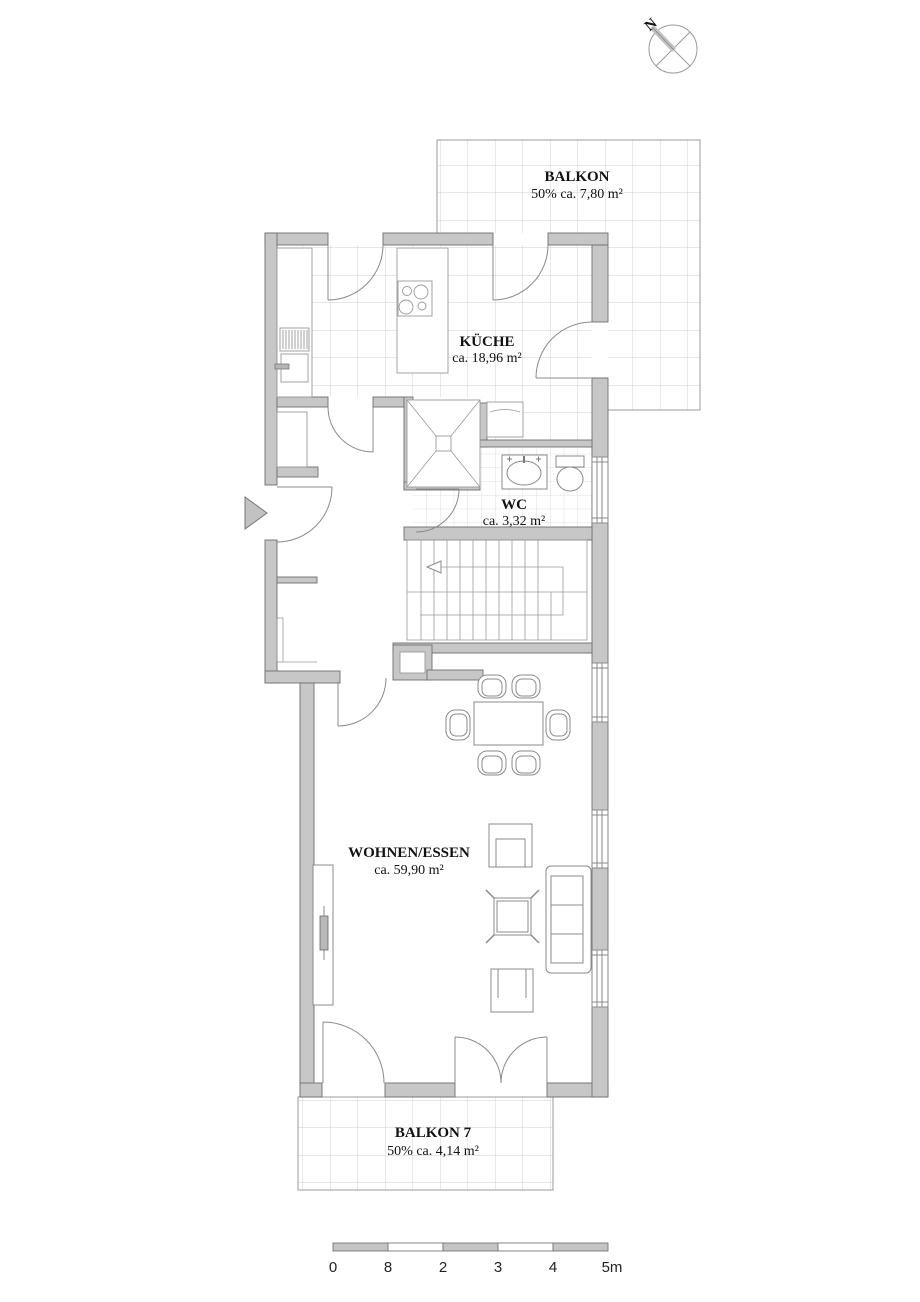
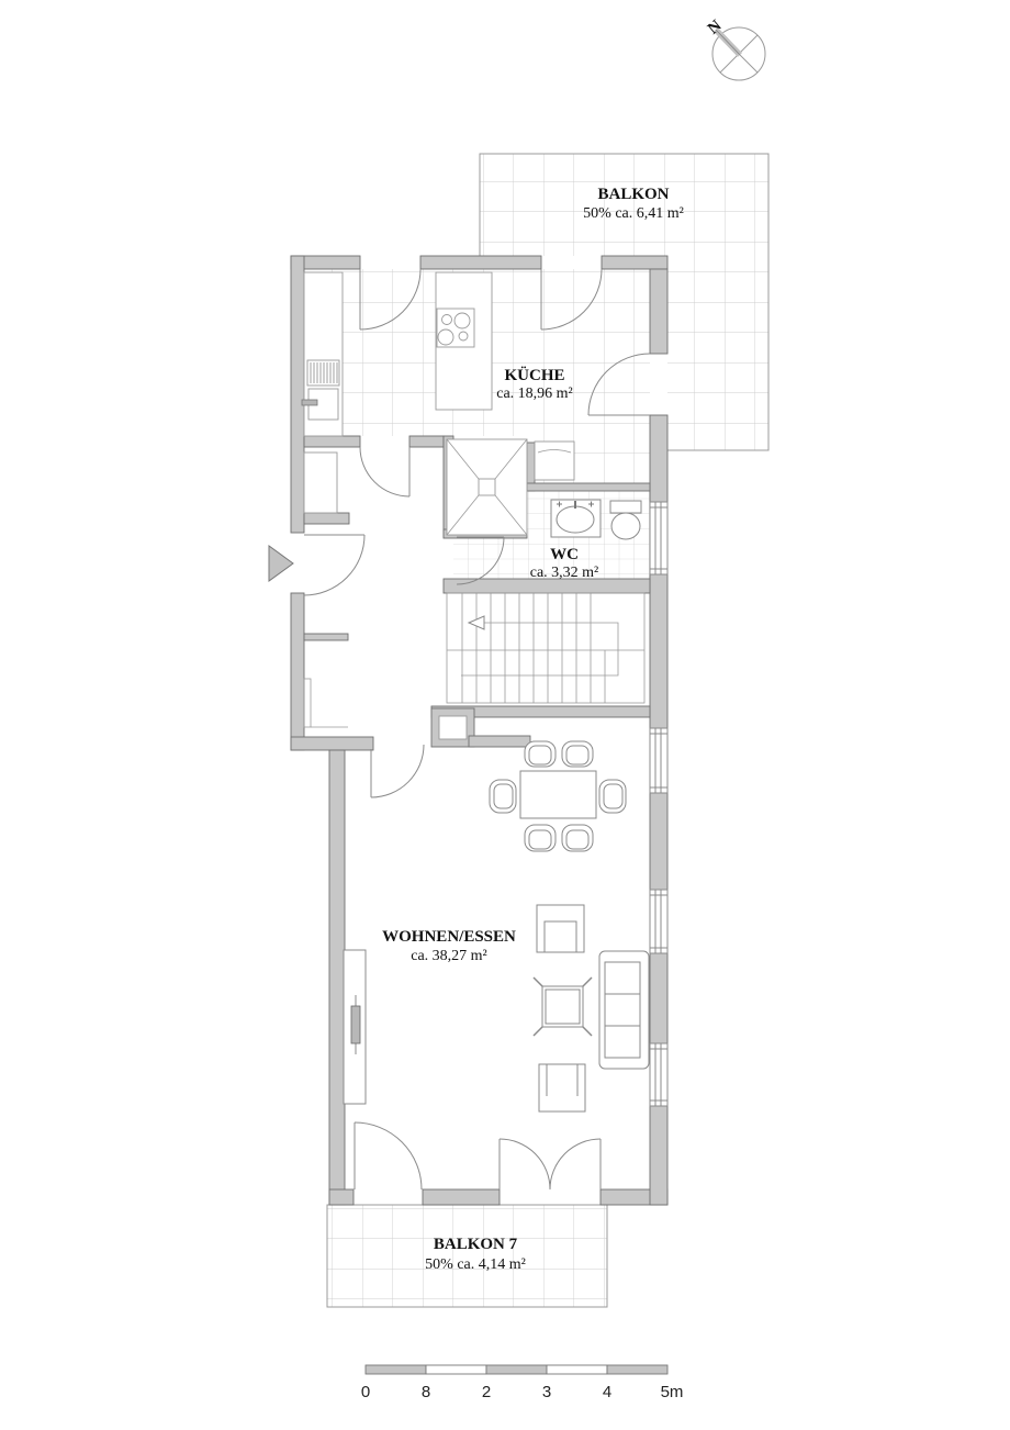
  BALKON
- 50% ca. 7,80 m²
+ 50% ca. 6,41 m²
  KÜCHE
  ca. 18,96 m²
  WC
  ca. 3,32 m²
  WOHNEN/ESSEN
- ca. 59,90 m²
+ ca. 38,27 m²
  BALKON 7
  50% ca. 4,14 m²
  0
  8
  2
  3
  4
  5m
